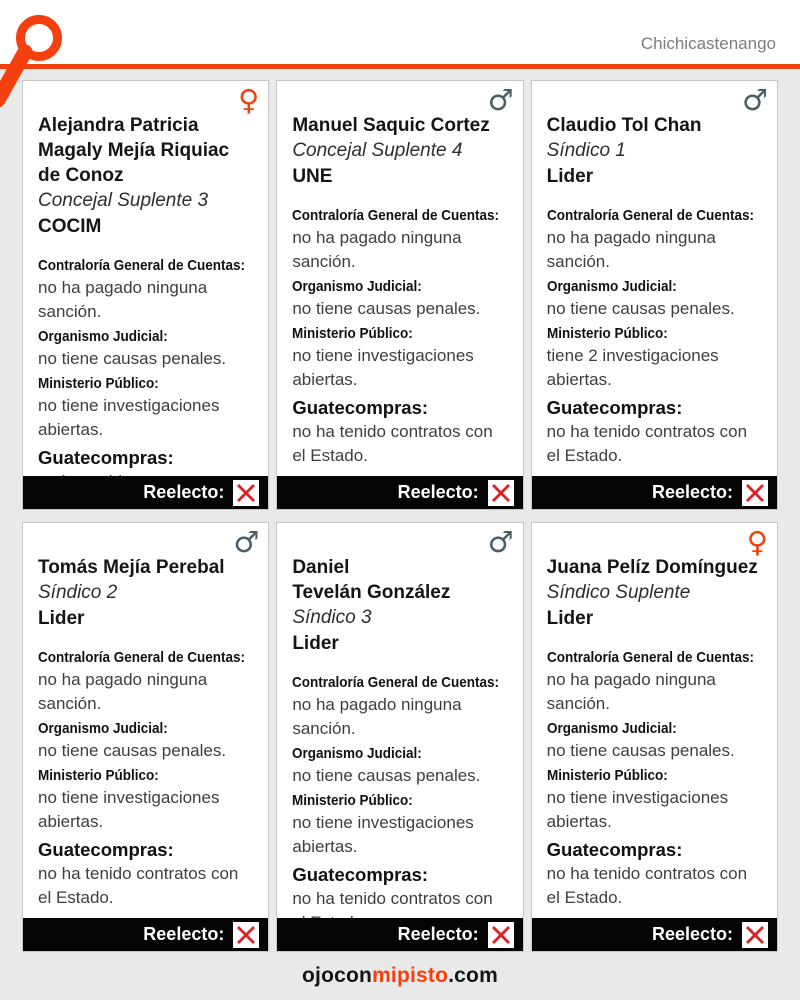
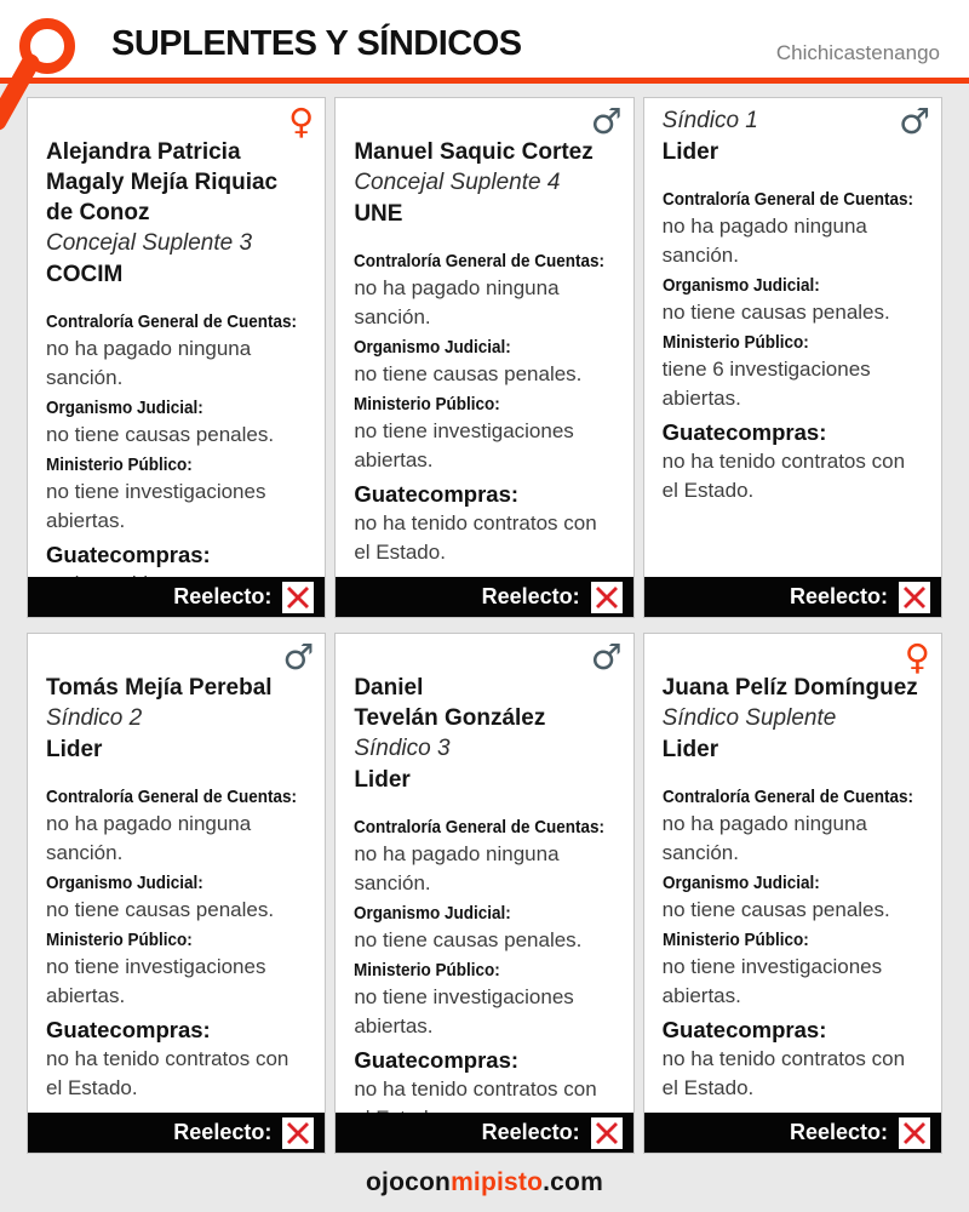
+ SUPLENTES Y SÍNDICOS
  Chichicastenango
  ♀
  Alejandra Patricia
  Magaly Mejía Riquiac
  de Conoz
  Concejal Suplente 3
  COCIM
  Contraloría General de Cuentas:
  no ha pagado ninguna sanción.
  Organismo Judicial:
  no tiene causas penales.
  Ministerio Público:
  no tiene investigaciones abiertas.
  Guatecompras:
  Reelecto:
  ♂
  Manuel Saquic Cortez
  Concejal Suplente 4
  UNE
  Contraloría General de Cuentas:
  no ha pagado ninguna sanción.
  Organismo Judicial:
  no tiene causas penales.
  Ministerio Público:
  no tiene investigaciones abiertas.
  Guatecompras:
  no ha tenido contratos con el Estado.
  Reelecto:
  ♂
- Claudio Tol Chan
  Síndico 1
  Lider
  Contraloría General de Cuentas:
  no ha pagado ninguna sanción.
  Organismo Judicial:
  no tiene causas penales.
  Ministerio Público:
- tiene 2 investigaciones abiertas.
+ tiene 6 investigaciones abiertas.
  Guatecompras:
  no ha tenido contratos con el Estado.
  Reelecto:
  ♂
  Tomás Mejía Perebal
  Síndico 2
  Lider
  Contraloría General de Cuentas:
  no ha pagado ninguna sanción.
  Organismo Judicial:
  no tiene causas penales.
  Ministerio Público:
  no tiene investigaciones abiertas.
  Guatecompras:
  no ha tenido contratos con el Estado.
  Reelecto:
  ♂
  Daniel
  Tevelán González
  Síndico 3
  Lider
  Contraloría General de Cuentas:
  no ha pagado ninguna sanción.
  Organismo Judicial:
  no tiene causas penales.
  Ministerio Público:
  no tiene investigaciones abiertas.
  Guatecompras:
  no ha tenido contratos con
  Reelecto:
  ♀
  Juana Pelíz Domínguez
  Síndico Suplente
  Lider
  Contraloría General de Cuentas:
  no ha pagado ninguna sanción.
  Organismo Judicial:
  no tiene causas penales.
  Ministerio Público:
  no tiene investigaciones abiertas.
  Guatecompras:
  no ha tenido contratos con el Estado.
  Reelecto:
  ojoconmipisto.com
